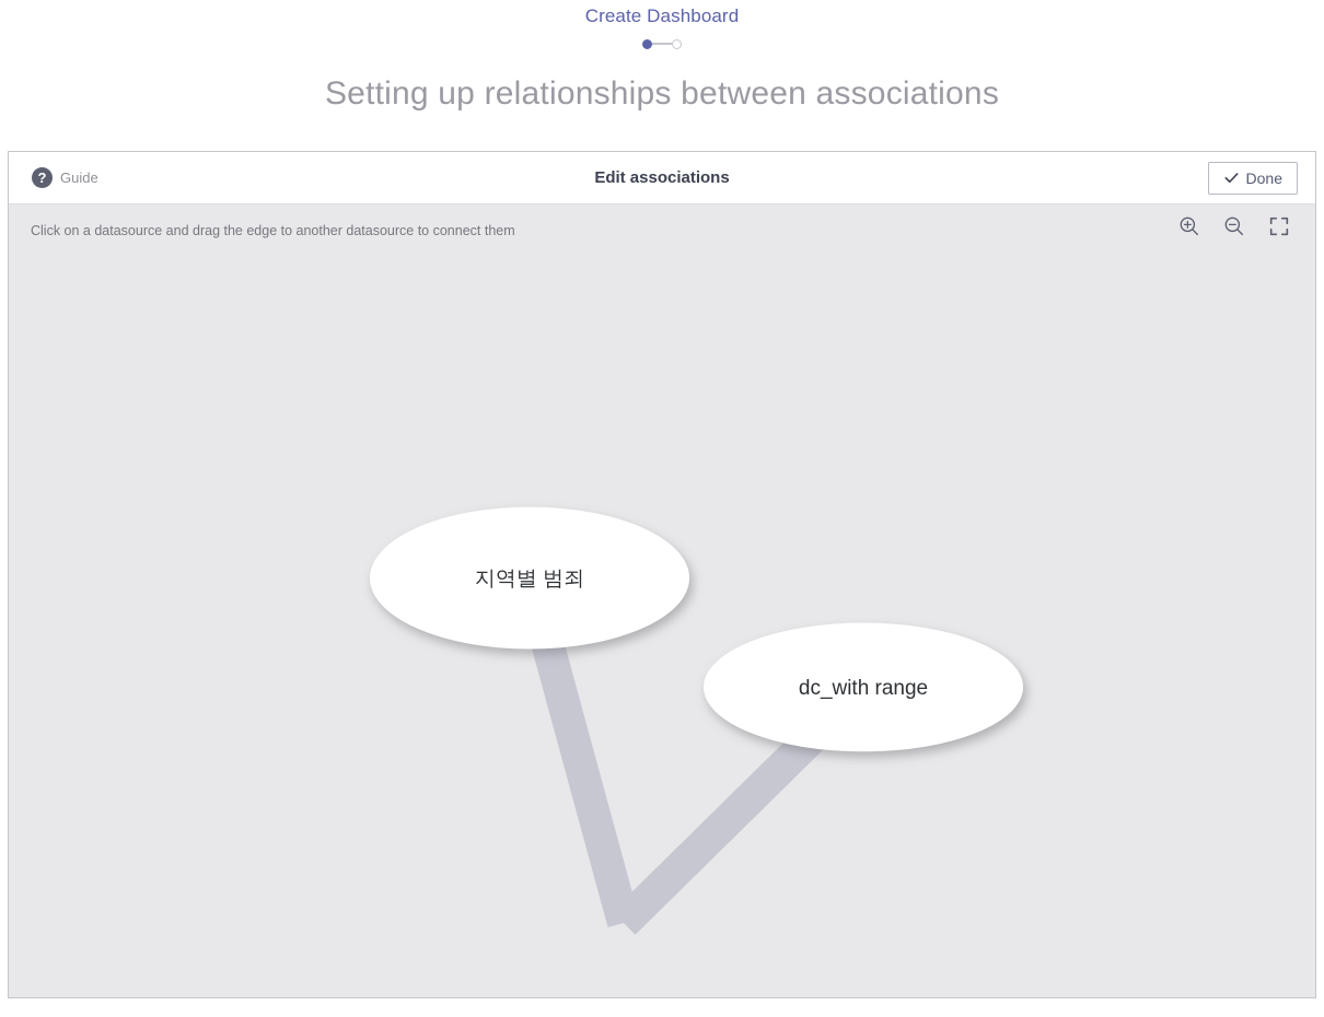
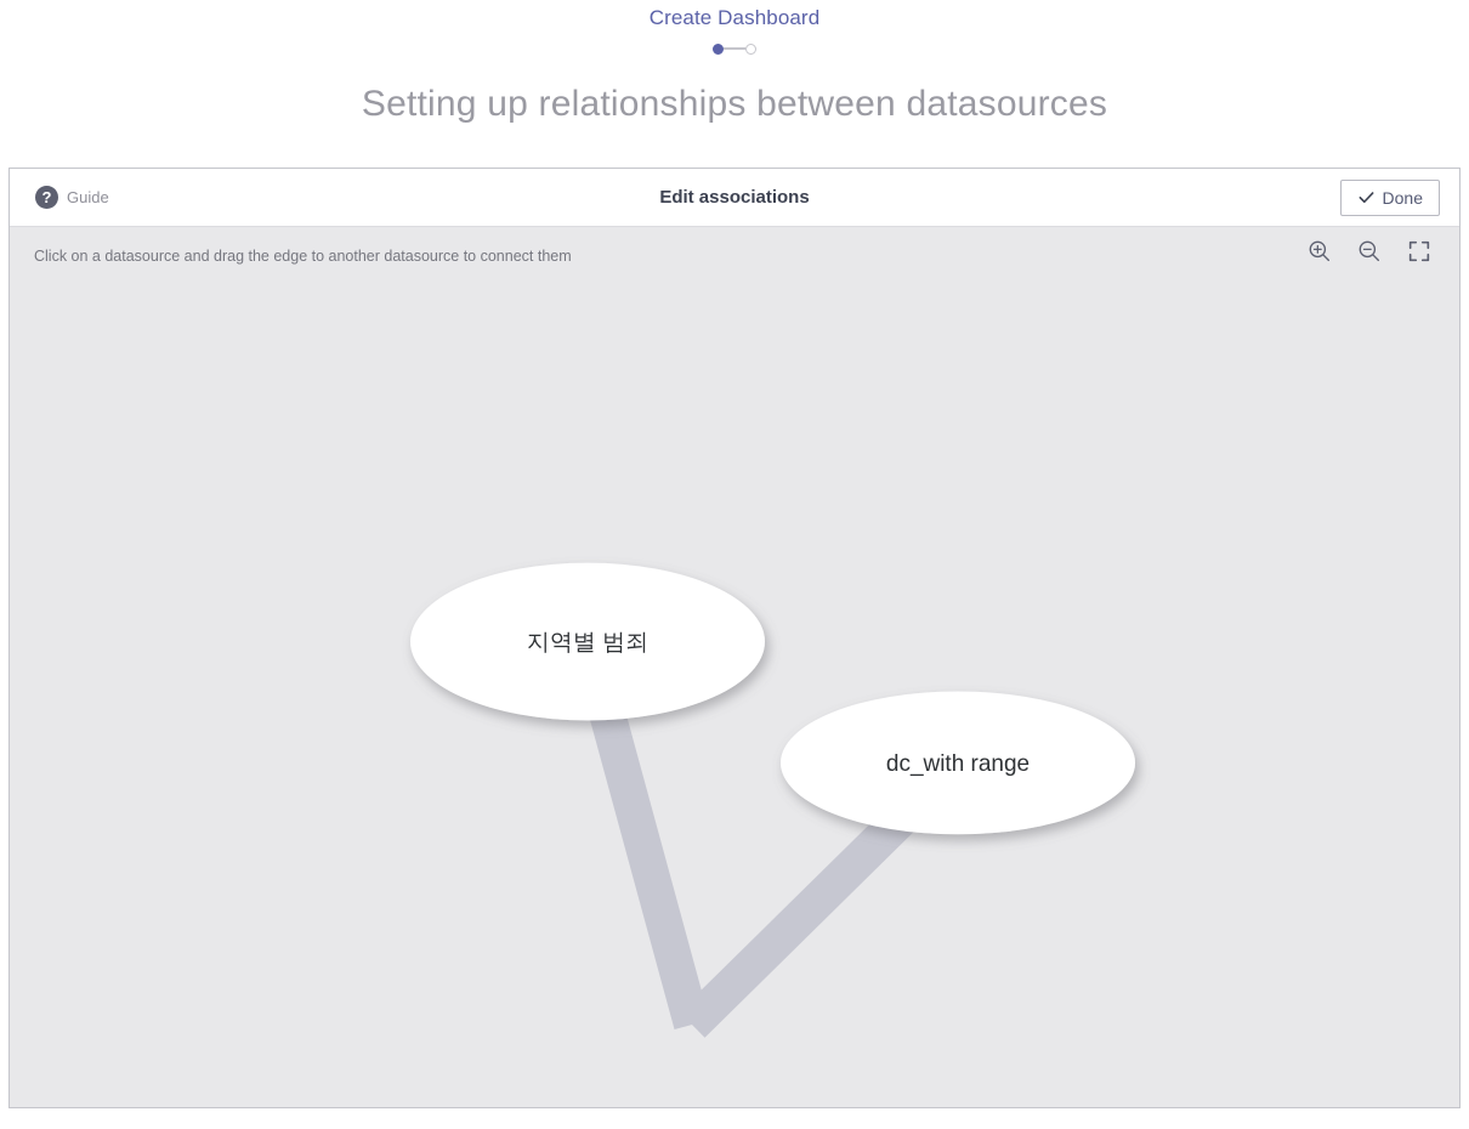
  Create Dashboard
- Setting up relationships between associations
+ Setting up relationships between datasources
  ?
  Guide
  Edit associations
  Done
  Click on a datasource and drag the edge to another datasource to connect them
  지역별 범죄
  dc_with range
